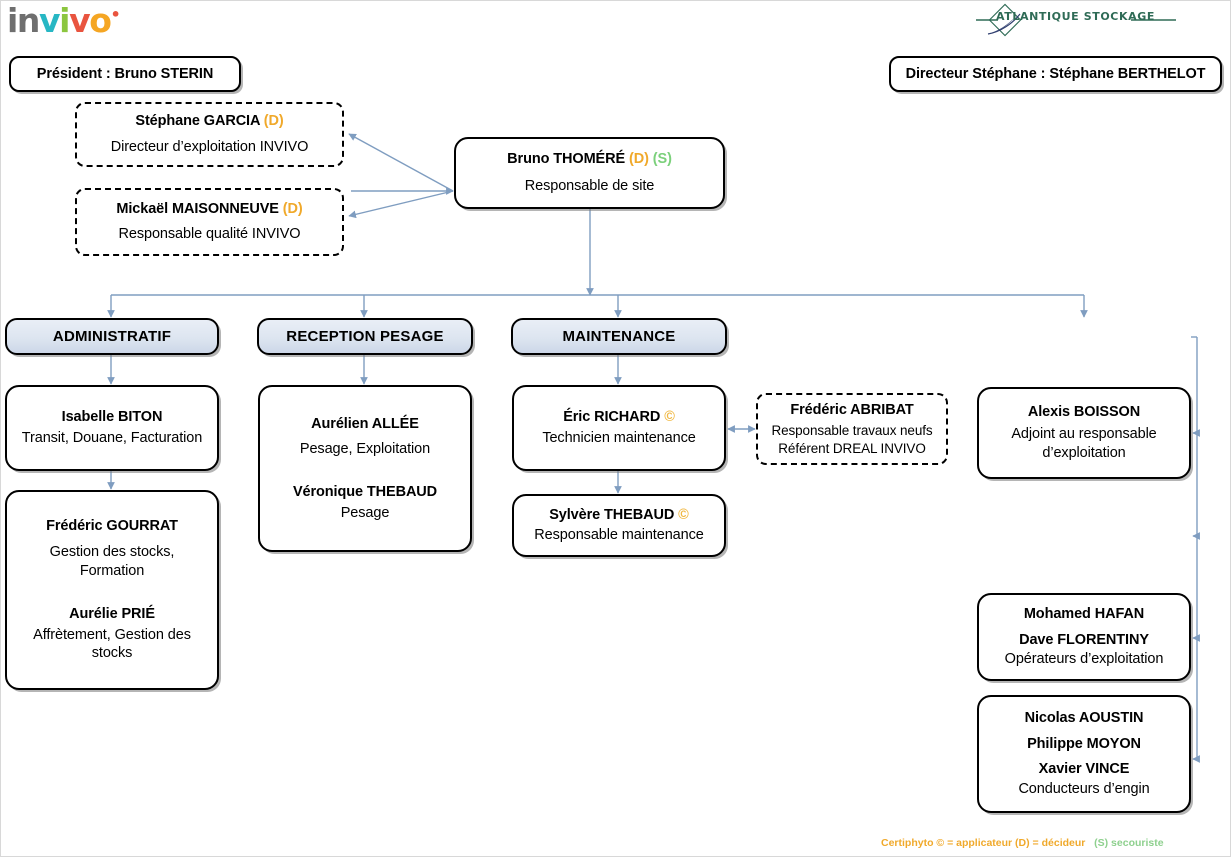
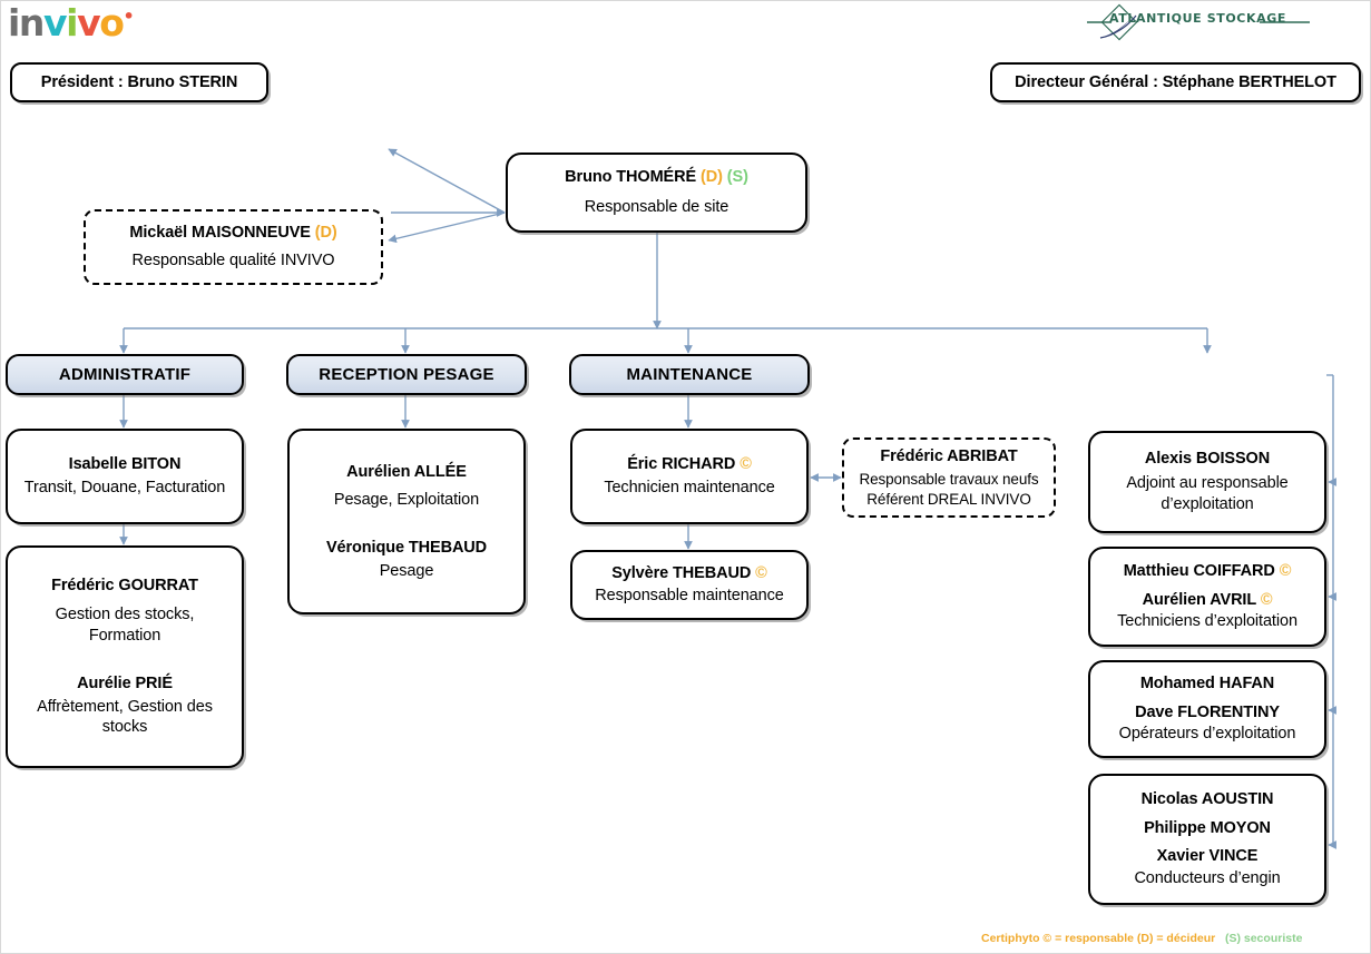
  invivo•
  ATLANTIQUE STOCKAGE
  Président : Bruno STERIN
- Directeur Stéphane : Stéphane BERTHELOT
+ Directeur Général : Stéphane BERTHELOT
- Stéphane GARCIA (D)
- Directeur d’exploitation INVIVO
  Mickaël MAISONNEUVE (D)
  Responsable qualité INVIVO
  Bruno THOMÉRÉ (D) (S)
  Responsable de site
  ADMINISTRATIF
  RECEPTION PESAGE
  MAINTENANCE
  Isabelle BITON
  Transit, Douane, Facturation
  Frédéric GOURRAT
  Gestion des stocks, Formation
  Aurélie PRIÉ
  Affrètement, Gestion des stocks
  Aurélien ALLÉE
  Pesage, Exploitation
  Véronique THEBAUD
  Pesage
  Éric RICHARD ©
  Technicien maintenance
  Sylvère THEBAUD ©
  Responsable maintenance
  Frédéric ABRIBAT
  Responsable travaux neufs
  Référent DREAL INVIVO
  Alexis BOISSON
  Adjoint au responsable d’exploitation
+ Matthieu COIFFARD ©
+ Aurélien AVRIL ©
+ Techniciens d’exploitation
  Mohamed HAFAN
  Dave FLORENTINY
  Opérateurs d’exploitation
  Nicolas AOUSTIN
  Philippe MOYON
  Xavier VINCE
  Conducteurs d’engin
- Certiphyto © = applicateur (D) = décideur (S) secouriste
+ Certiphyto © = responsable (D) = décideur (S) secouriste
